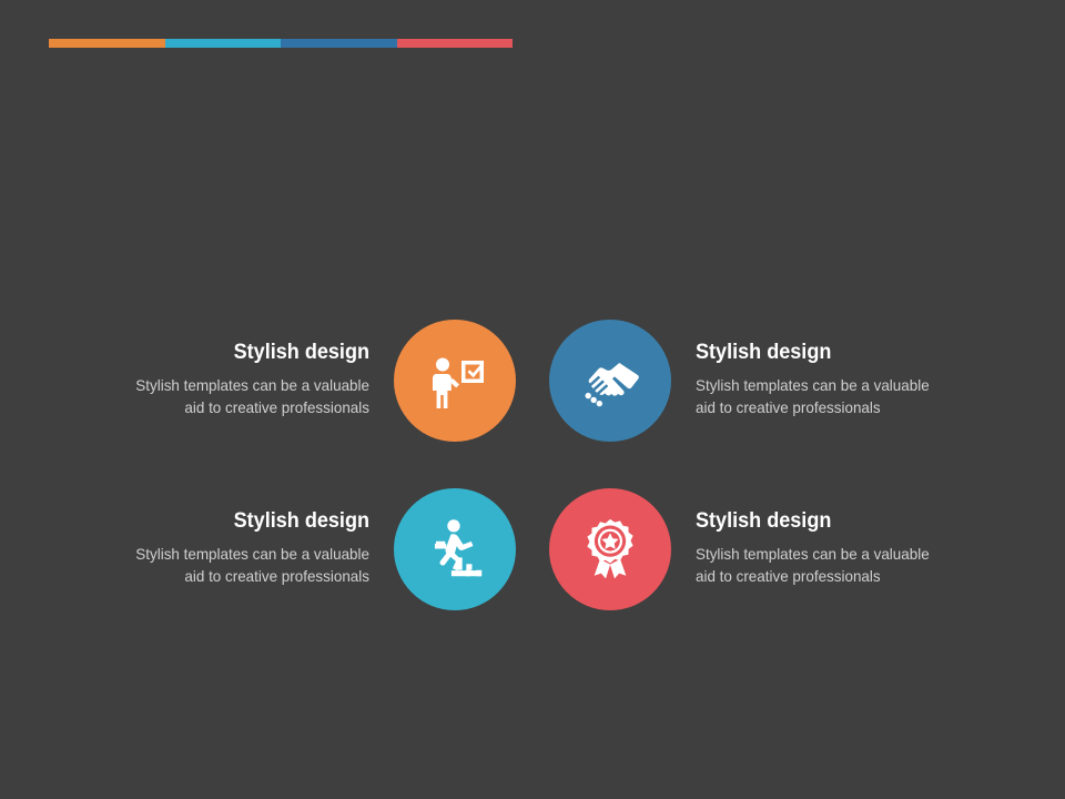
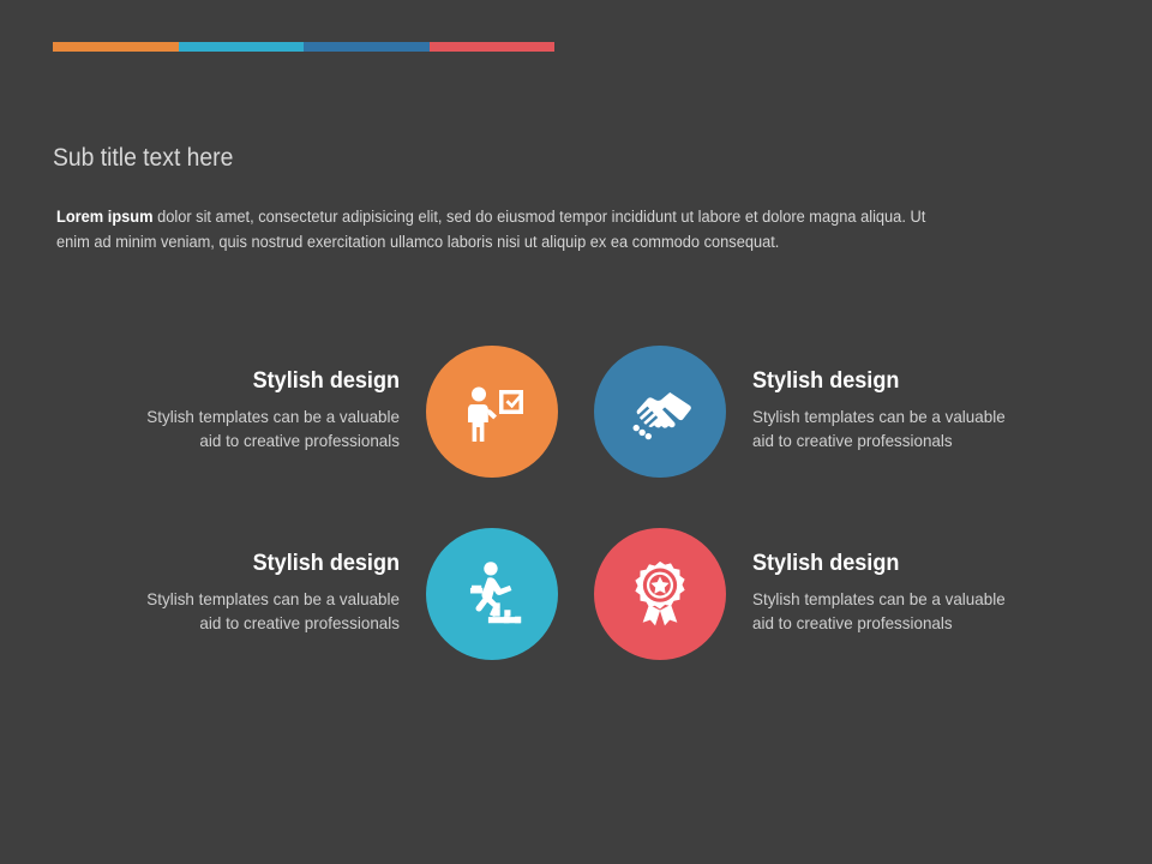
+ Sub title text here
+ Lorem ipsum dolor sit amet, consectetur adipisicing elit, sed do eiusmod tempor incididunt ut labore et dolore magna aliqua. Ut enim ad minim veniam, quis nostrud exercitation ullamco laboris nisi ut aliquip ex ea commodo consequat.
  Stylish design
  Stylish templates can be a valuable aid to creative professionals
  Stylish design
  Stylish templates can be a valuable aid to creative professionals
  Stylish design
  Stylish templates can be a valuable aid to creative professionals
  Stylish design
  Stylish templates can be a valuable aid to creative professionals
